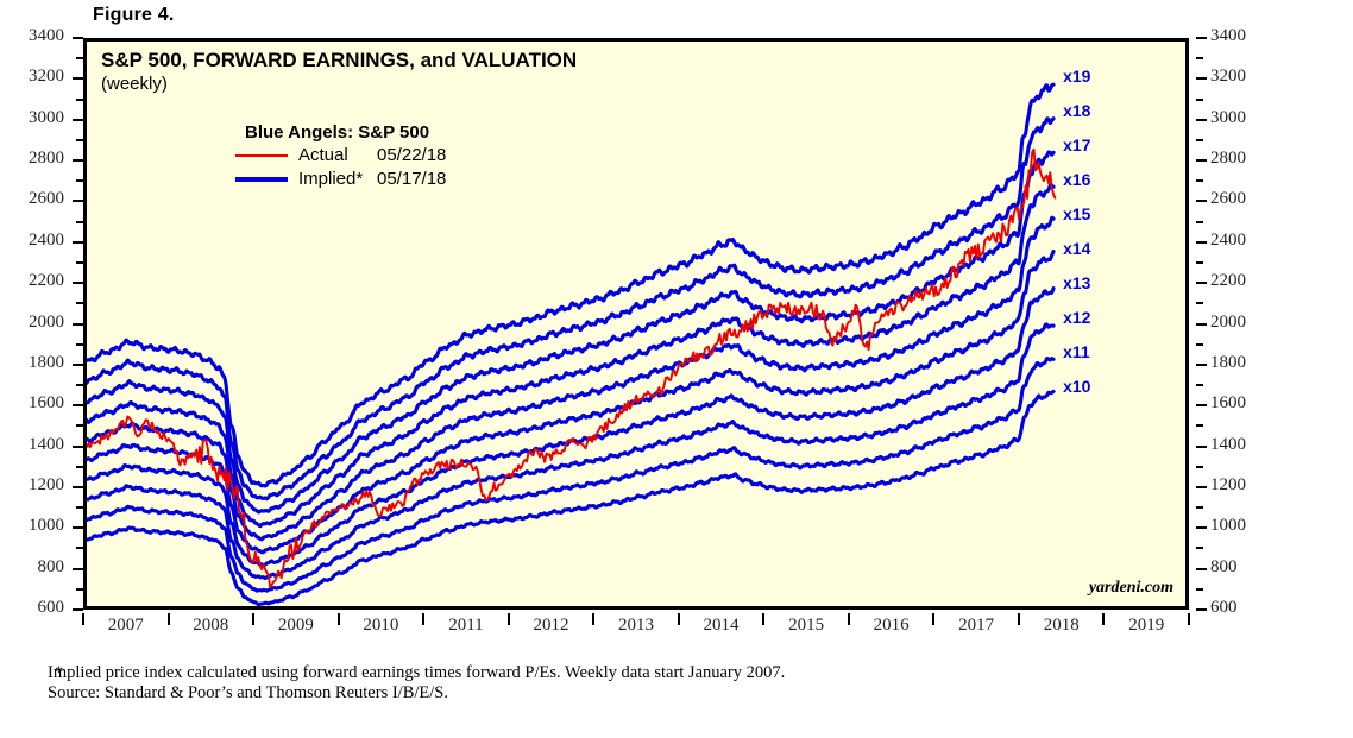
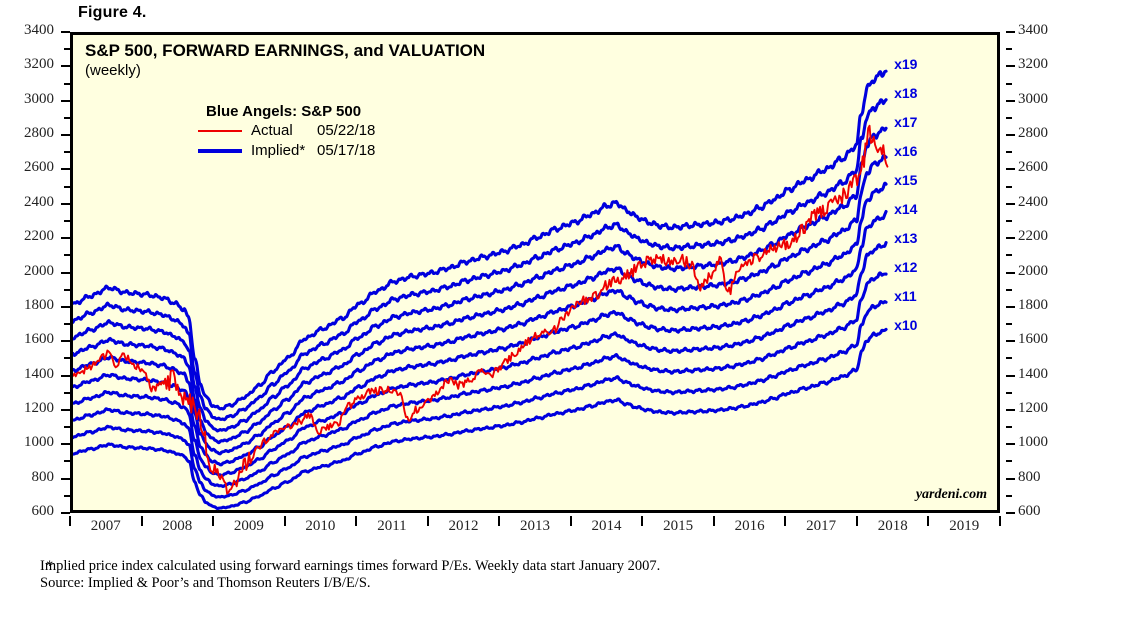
  Figure 4.
  S&P 500, FORWARD EARNINGS, and VALUATION
  (weekly)
  Blue Angels: S&P 500
  Actual
  05/22/18
  Implied*
  05/17/18
  yardeni.com
  600
  600
  800
  800
  1000
  1000
  1200
  1200
  1400
  1400
  1600
  1600
  1800
  1800
  2000
  2000
  2200
  2200
  2400
  2400
  2600
  2600
  2800
  2800
  3000
  3000
  3200
  3200
  3400
  3400
  2007
  2008
  2009
  2010
  2011
  2012
  2013
  2014
  2015
  2016
  2017
  2018
  2019
  x19
  x18
  x17
  x16
  x15
  x14
  x13
  x12
  x11
  x10
  *
  Implied price index calculated using forward earnings times forward P/Es. Weekly data start January 2007.
- Source: Standard & Poor’s and Thomson Reuters I/B/E/S.
+ Source: Implied & Poor’s and Thomson Reuters I/B/E/S.
